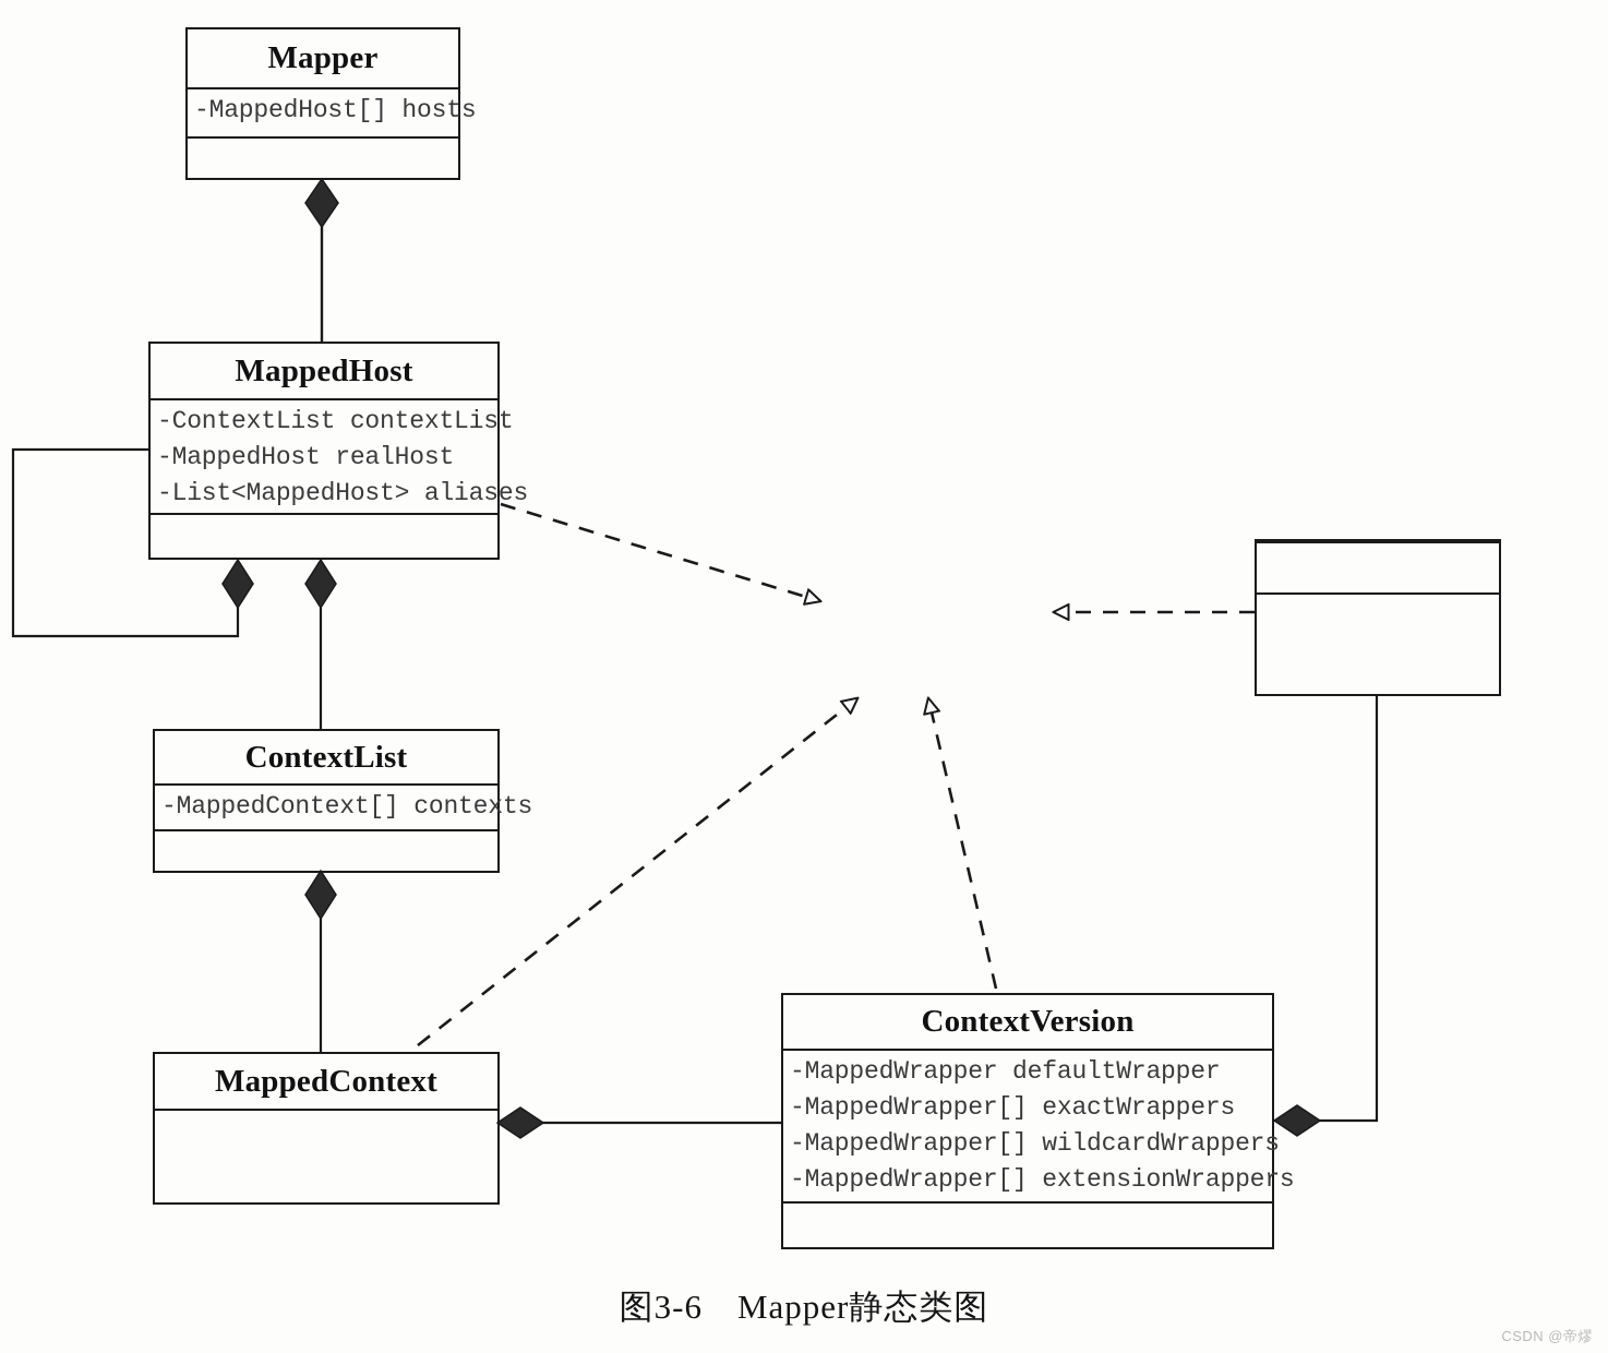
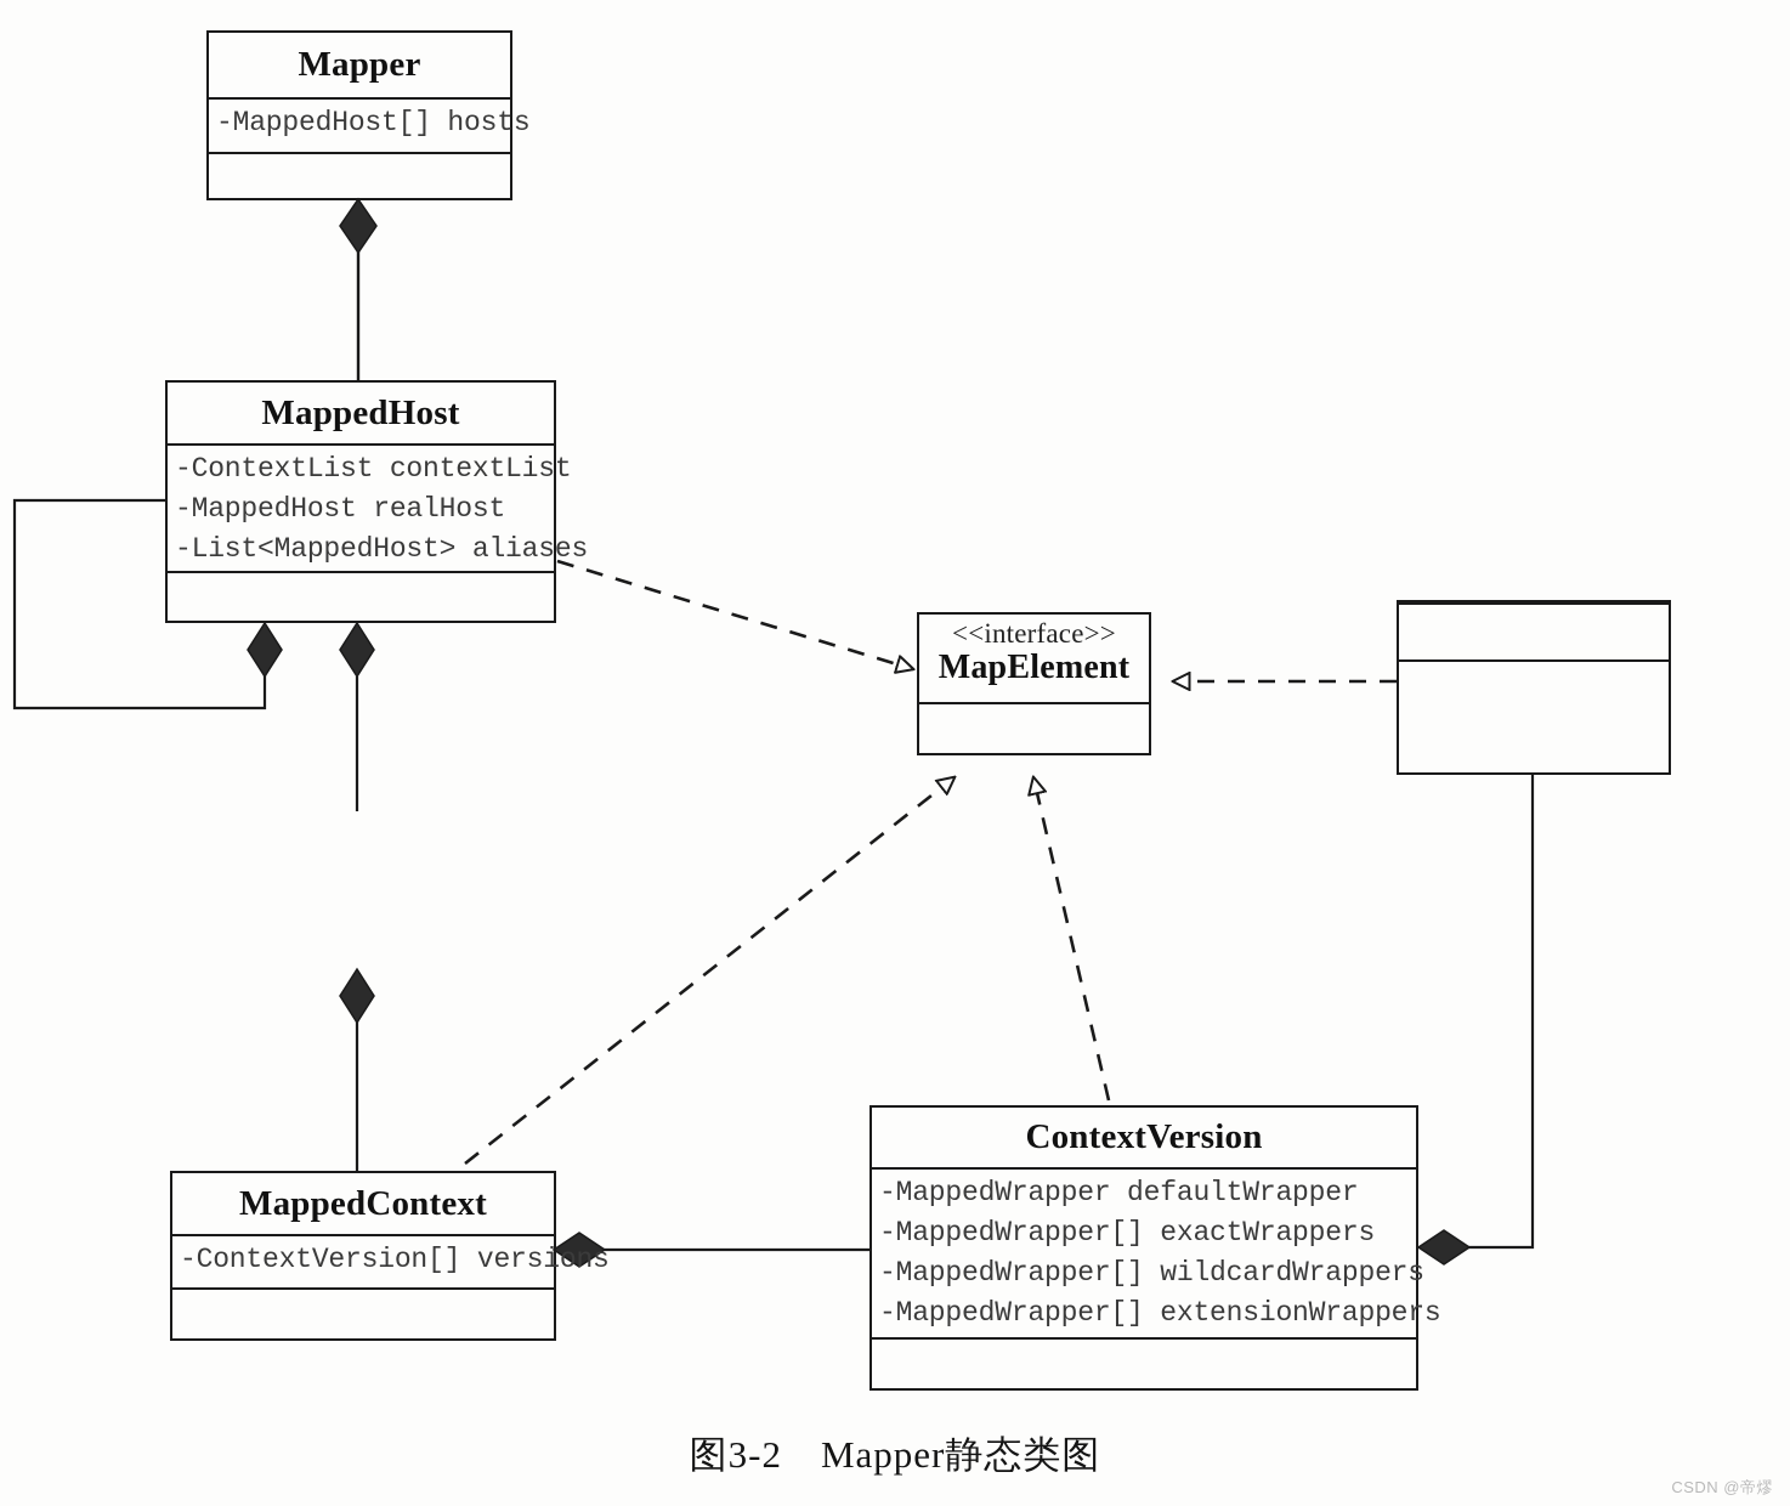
  Mapper
  -MappedHost[] hosts
  MappedHost
  -ContextList contextList
  -MappedHost realHost
  -List<MappedHost> aliases
- ContextList
- -MappedContext[] contexts
  MappedContext
+ -ContextVersion[] versions
+ <<interface>>
+ MapElement
  ContextVersion
  -MappedWrapper defaultWrapper
  -MappedWrapper[] exactWrappers
  -MappedWrapper[] wildcardWrappers
  -MappedWrapper[] extensionWrappers
- 图3-6 Mapper静态类图
+ 图3-2 Mapper静态类图
  CSDN @帝熮
